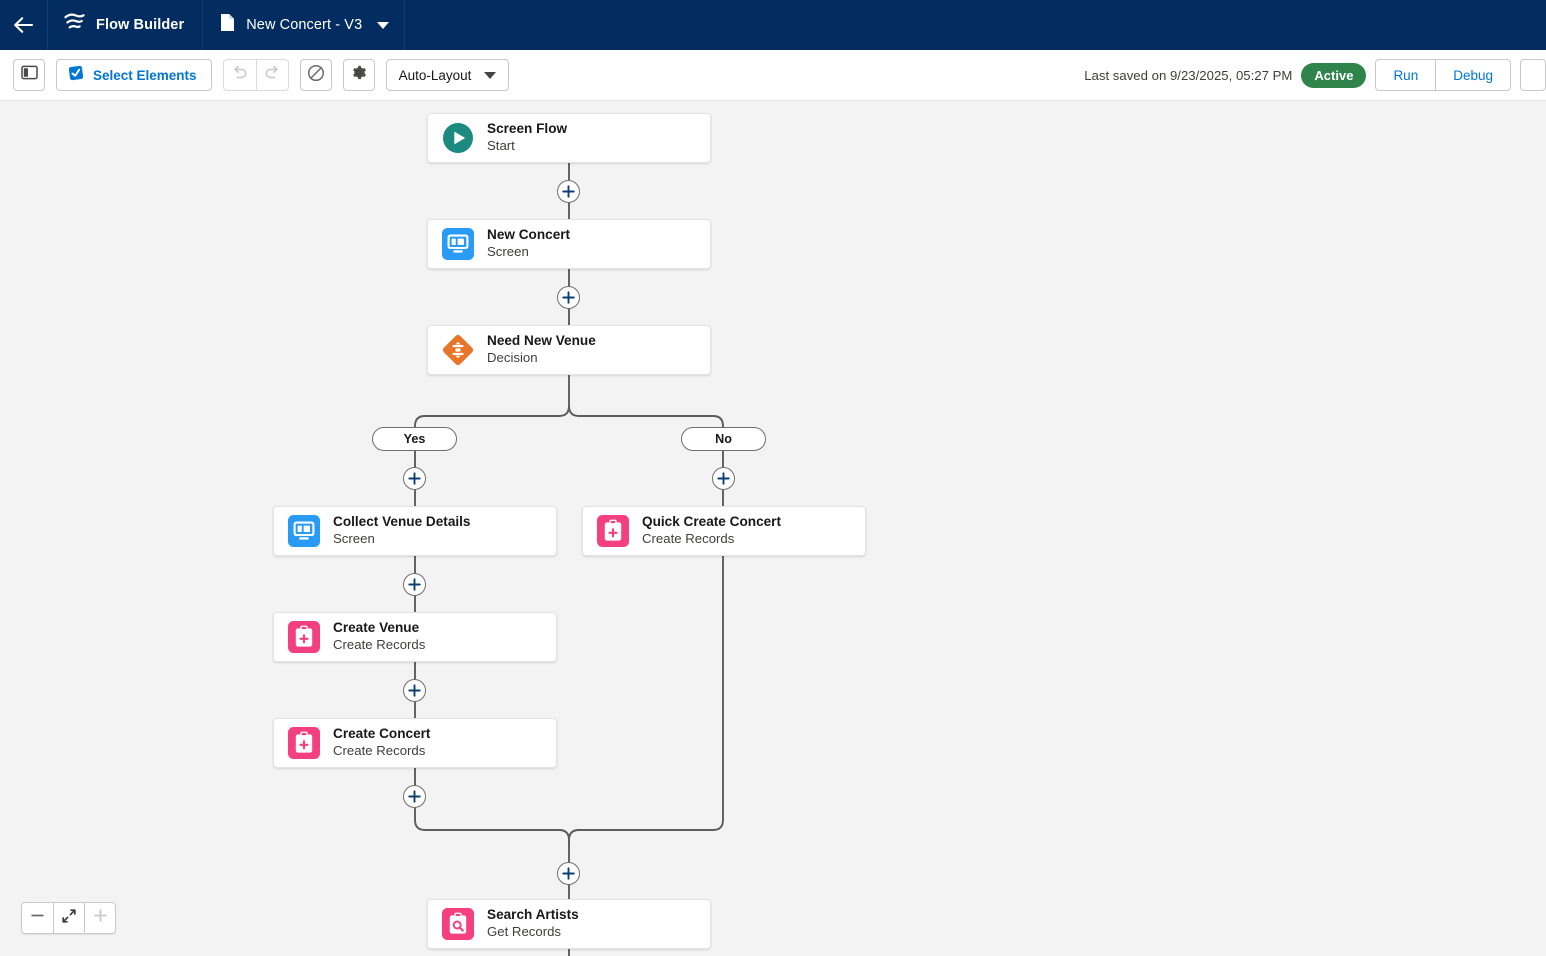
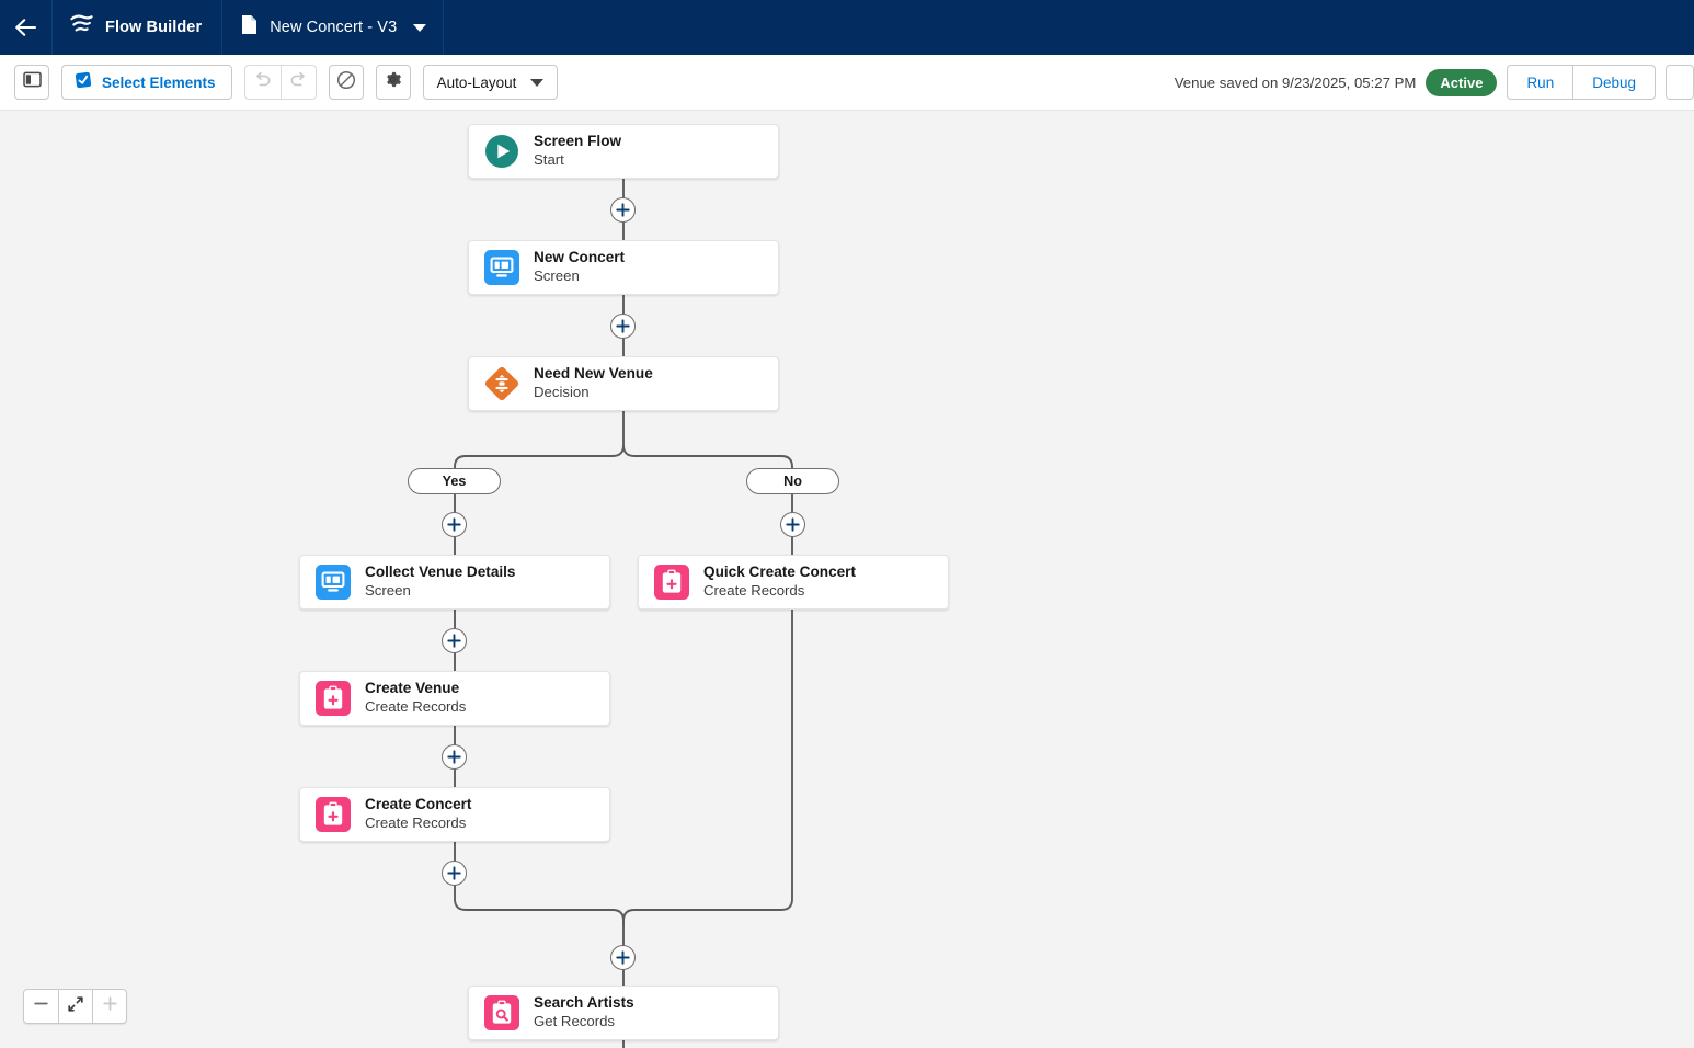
  Flow Builder
  New Concert - V3
  Select Elements
  Auto-Layout
- Last saved on 9/23/2025, 05:27 PM
+ Venue saved on 9/23/2025, 05:27 PM
  Active
  Run
  Debug
  Screen Flow
  Start
  New Concert
  Screen
  Need New Venue
  Decision
  Collect Venue Details
  Screen
  Quick Create Concert
  Create Records
  Create Venue
  Create Records
  Create Concert
  Create Records
  Search Artists
  Get Records
  Yes
  No
